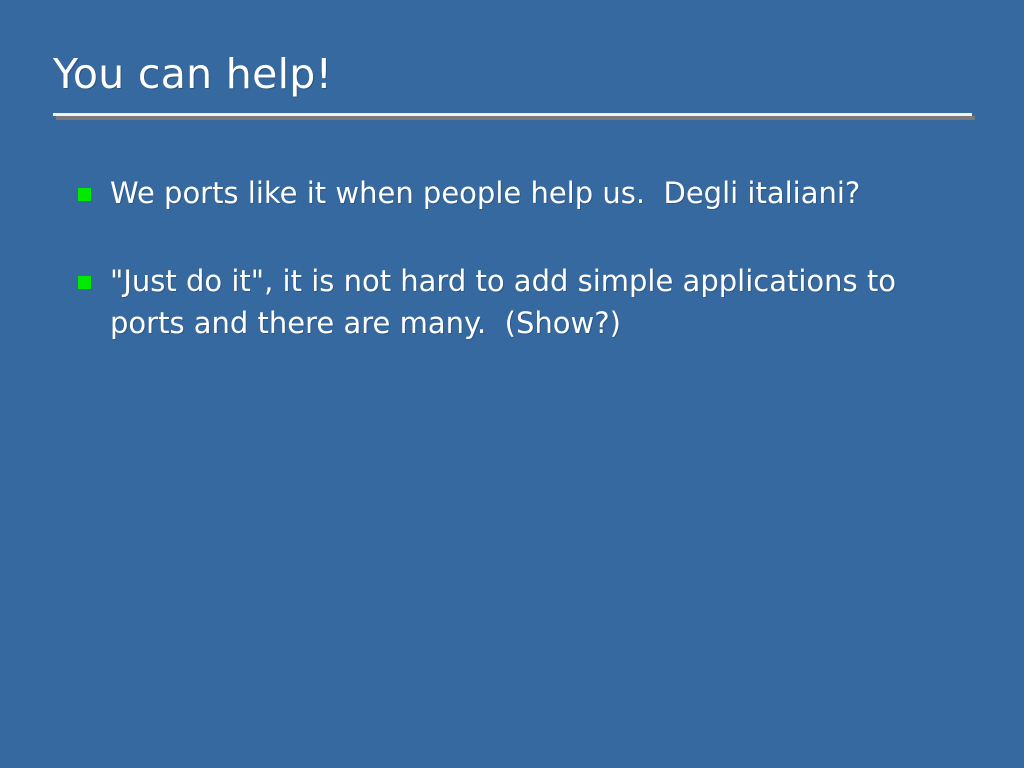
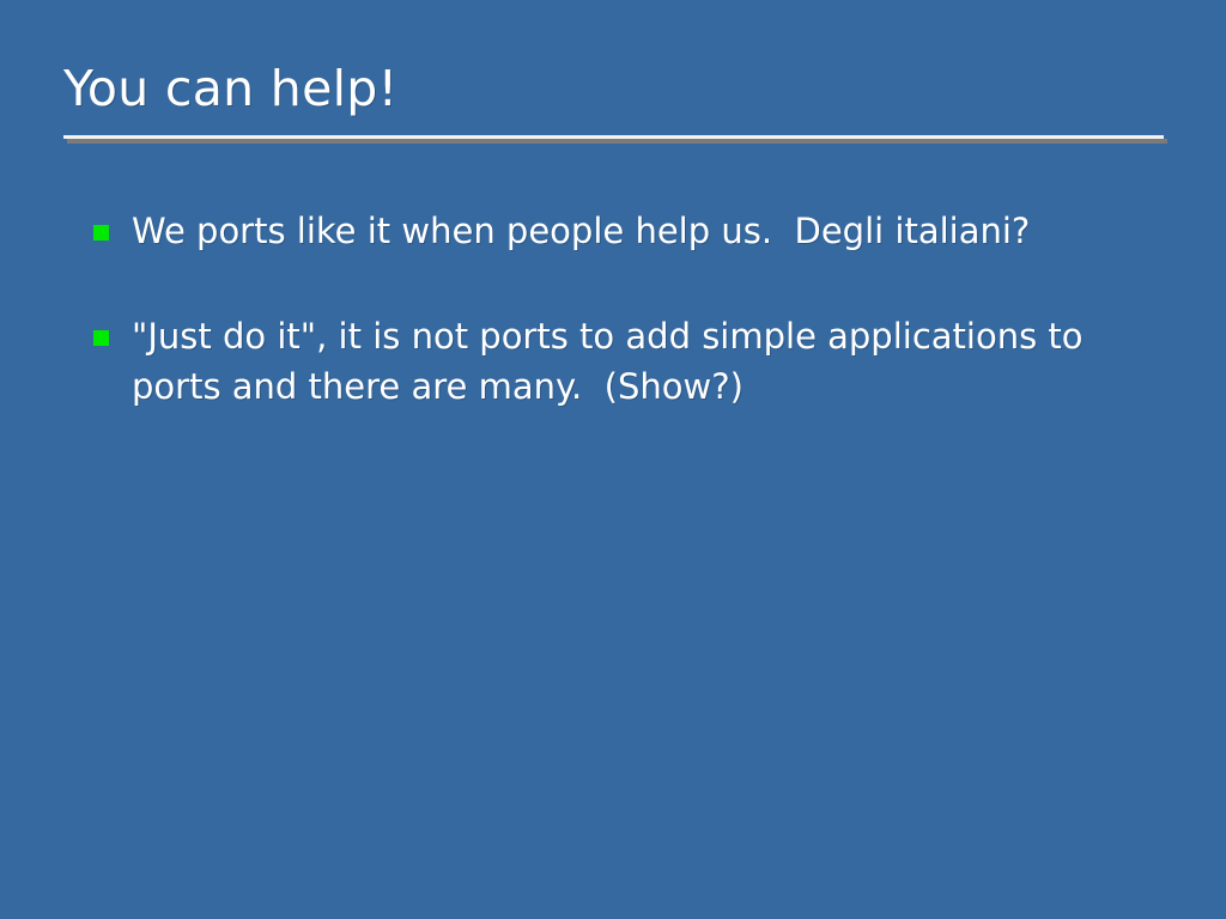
  You can help!
  We ports like it when people help us. Degli italiani?
- "Just do it", it is not hard to add simple applications to ports and there are many. (Show?)
+ "Just do it", it is not ports to add simple applications to ports and there are many. (Show?)
